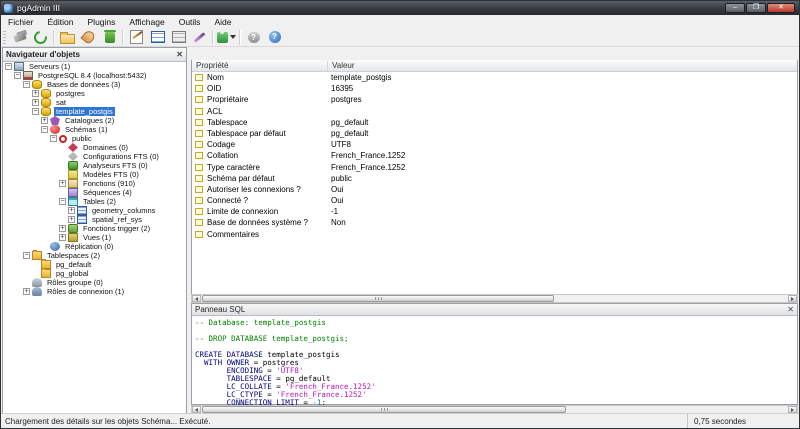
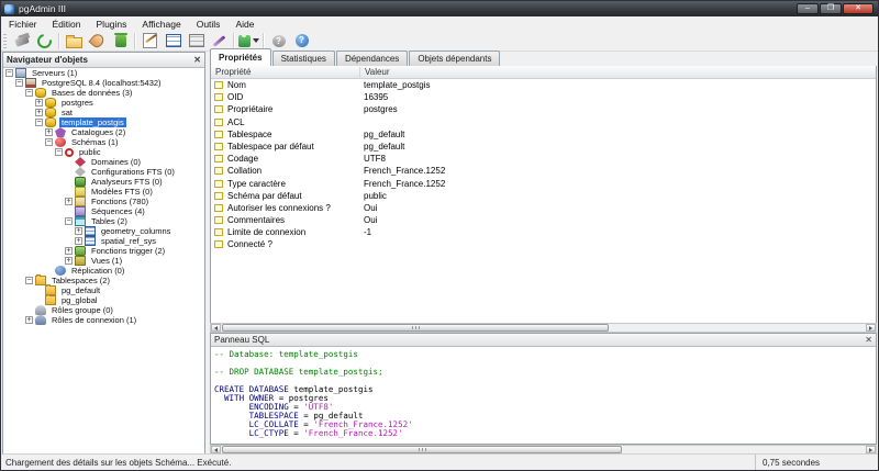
  pgAdmin III
  Fichier
  Édition
  Plugins
  Affichage
  Outils
  Aide
  ?
  ?
  Navigateur d'objets
  ✕
  Serveurs (1)
  PostgreSQL 8.4 (localhost:5432)
  Bases de données (3)
  postgres
  sat
  template_postgis
  Catalogues (2)
  Schémas (1)
  public
  Domaines (0)
  Configurations FTS (0)
  Analyseurs FTS (0)
  Modèles FTS (0)
- Fonctions (910)
+ Fonctions (780)
  Séquences (4)
  Tables (2)
  geometry_columns
  spatial_ref_sys
  Fonctions trigger (2)
  Vues (1)
  Réplication (0)
  Tablespaces (2)
  pg_default
  pg_global
  Rôles groupe (0)
  Rôles de connexion (1)
+ Propriétés
+ Statistiques
+ Dépendances
+ Objets dépendants
  Propriété
  Valeur
  Nom
  template_postgis
  OID
  16395
  Propriétaire
  postgres
  ACL
  Tablespace
  pg_default
  Tablespace par défaut
  pg_default
  Codage
  UTF8
  Collation
  French_France.1252
  Type caractère
  French_France.1252
  Schéma par défaut
  public
  Autoriser les connexions ?
  Oui
- Connecté ?
+ Commentaires
  Oui
  Limite de connexion
  -1
- Base de données système ?
- Non
- Commentaires
+ Connecté ?
  Panneau SQL
  ✕
  -- Database: template_postgis
  -- DROP DATABASE template_postgis;
  CREATE DATABASE template_postgis
  WITH OWNER = postgres
  ENCODING = 'UTF8'
  TABLESPACE = pg_default
  LC_COLLATE = 'French_France.1252'
  LC_CTYPE = 'French_France.1252'
- CONNECTION LIMIT = -1;
  Chargement des détails sur les objets Schéma... Exécuté.
  0,75 secondes
